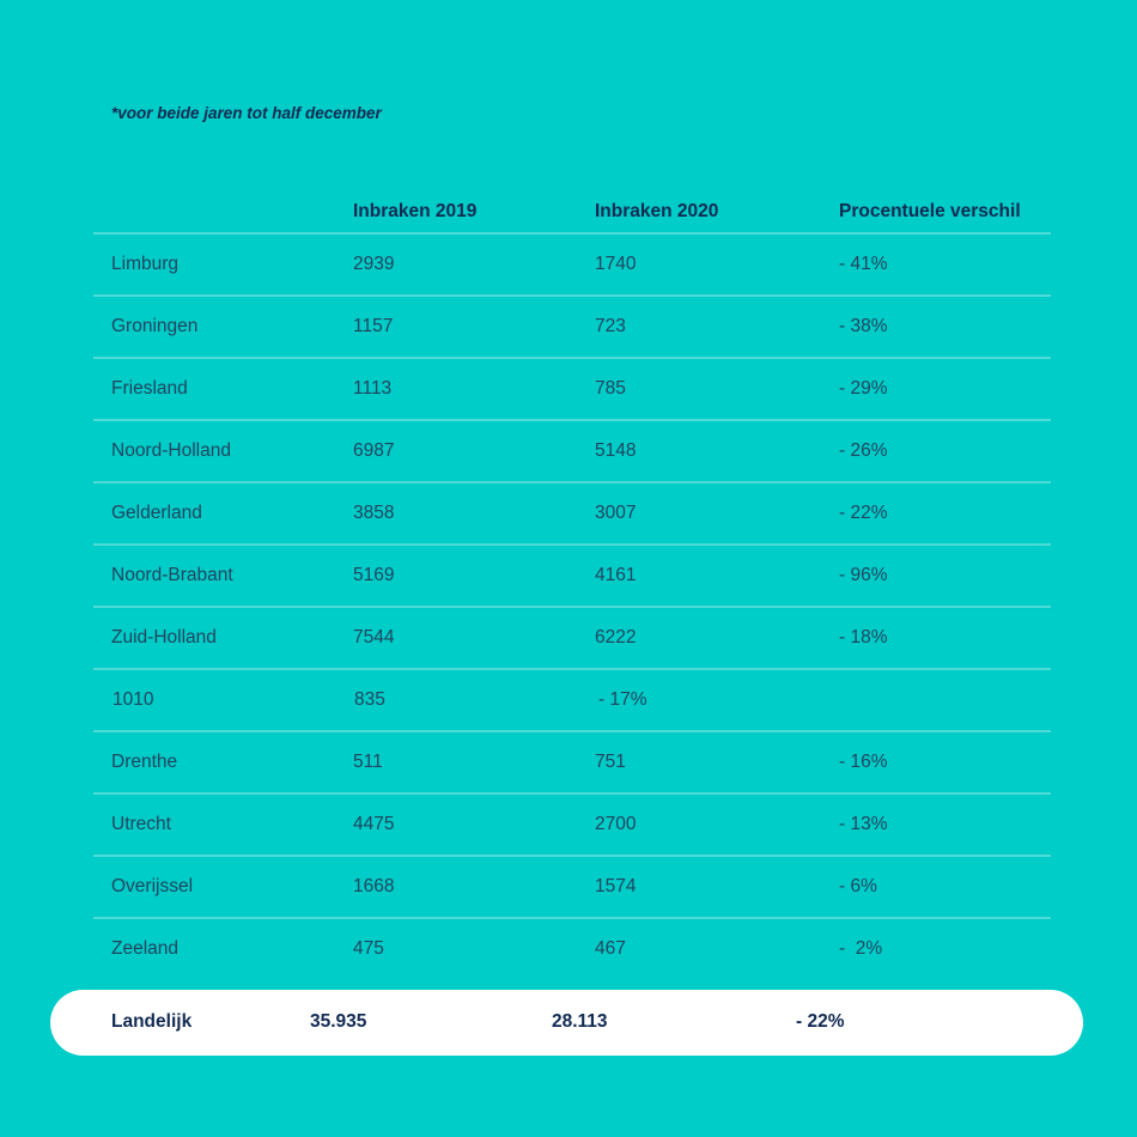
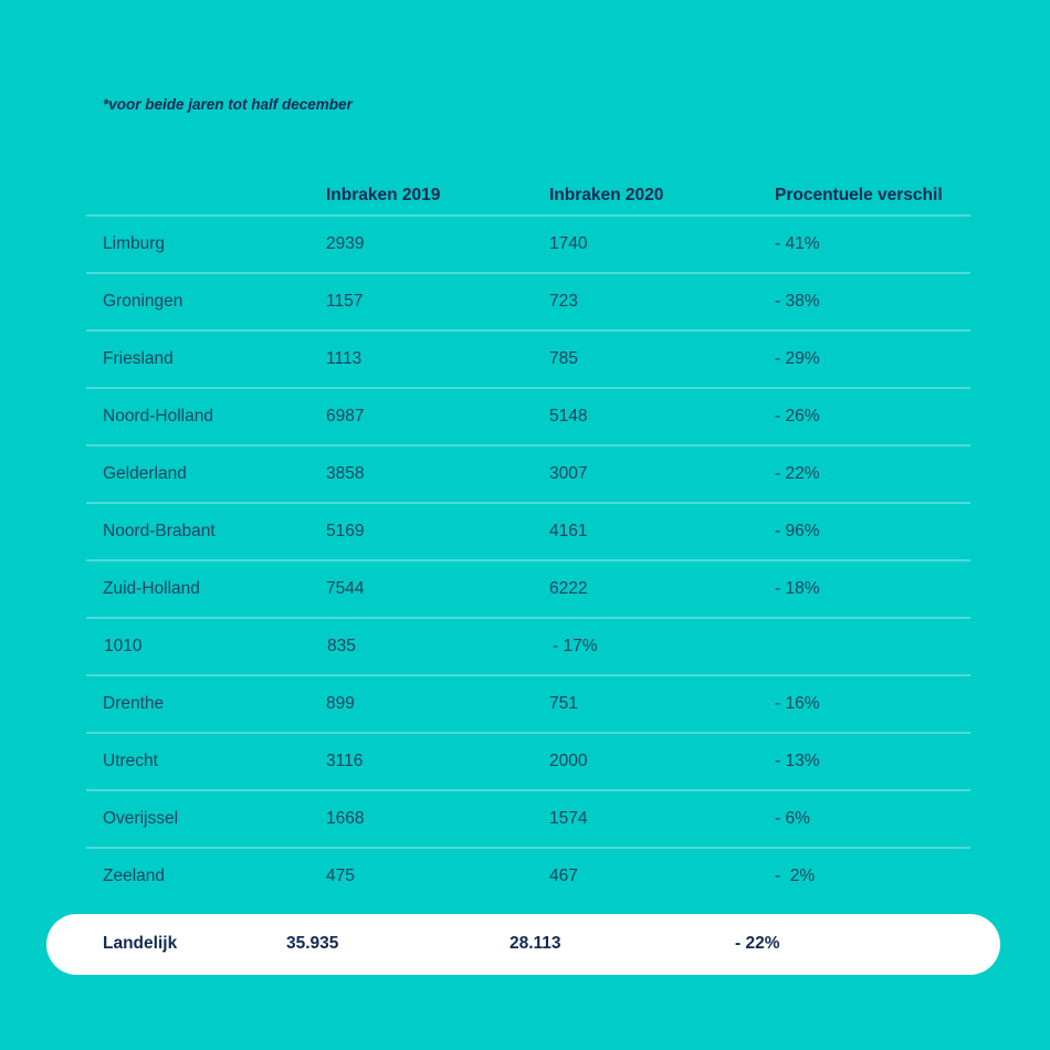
  *voor beide jaren tot half december
  Inbraken 2019
  Inbraken 2020
  Procentuele verschil
  Limburg
  2939
  1740
  - 41%
  Groningen
  1157
  723
  - 38%
  Friesland
  1113
  785
  - 29%
  Noord-Holland
  6987
  5148
  - 26%
  Gelderland
  3858
  3007
  - 22%
  Noord-Brabant
  5169
  4161
  - 96%
  Zuid-Holland
  7544
  6222
  - 18%
  1010
  835
  - 17%
  Drenthe
- 511
+ 899
  751
  - 16%
  Utrecht
- 4475
+ 3116
- 2700
+ 2000
  - 13%
  Overijssel
  1668
  1574
  - 6%
  Zeeland
  475
  467
  - 2%
  Landelijk
  35.935
  28.113
  - 22%
